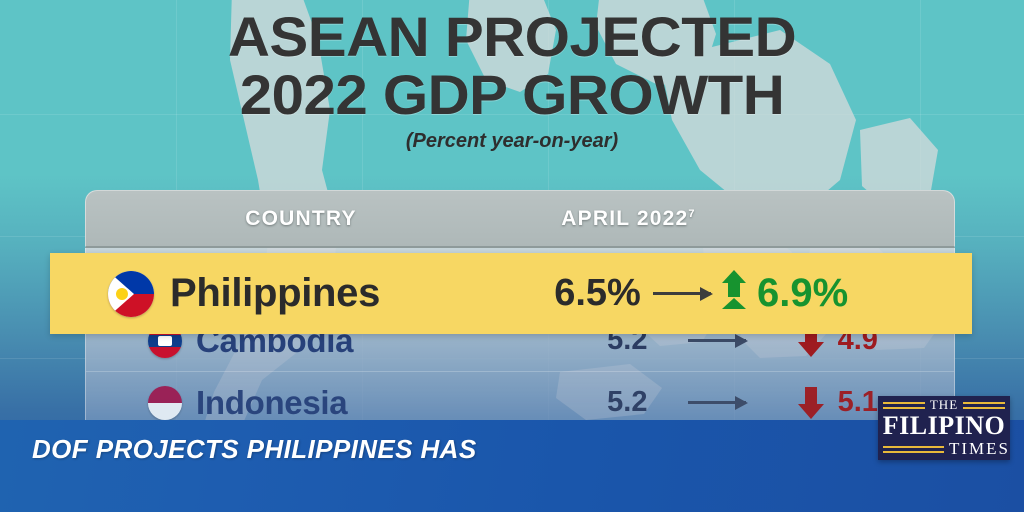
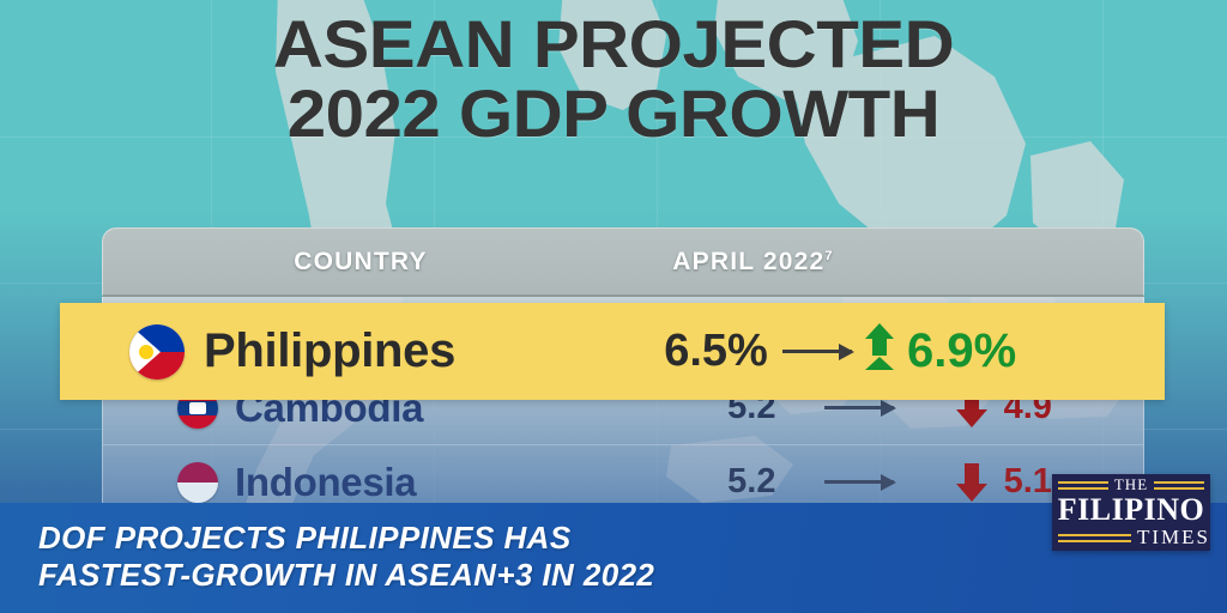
  ASEAN PROJECTED
  2022 GDP GROWTH
- (Percent year-on-year)
  COUNTRY
  APRIL 20227
  Cambodia
  5.2
  4.9
  Indonesia
  5.2
  5.1
  Philippines
  6.5%
  6.9%
  DOF PROJECTS PHILIPPINES HAS
+ FASTEST-GROWTH IN ASEAN+3 IN 2022
  THE
  FILIPINO
  TIMES
